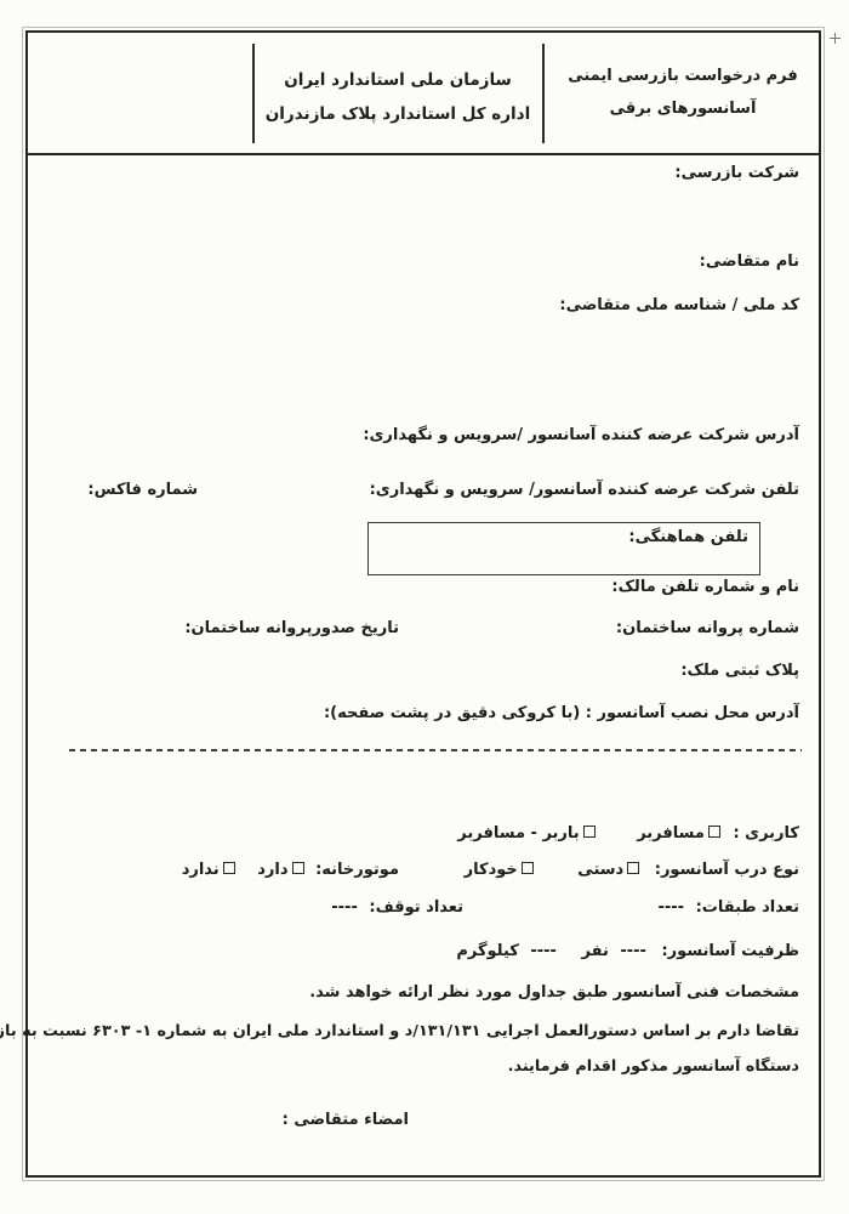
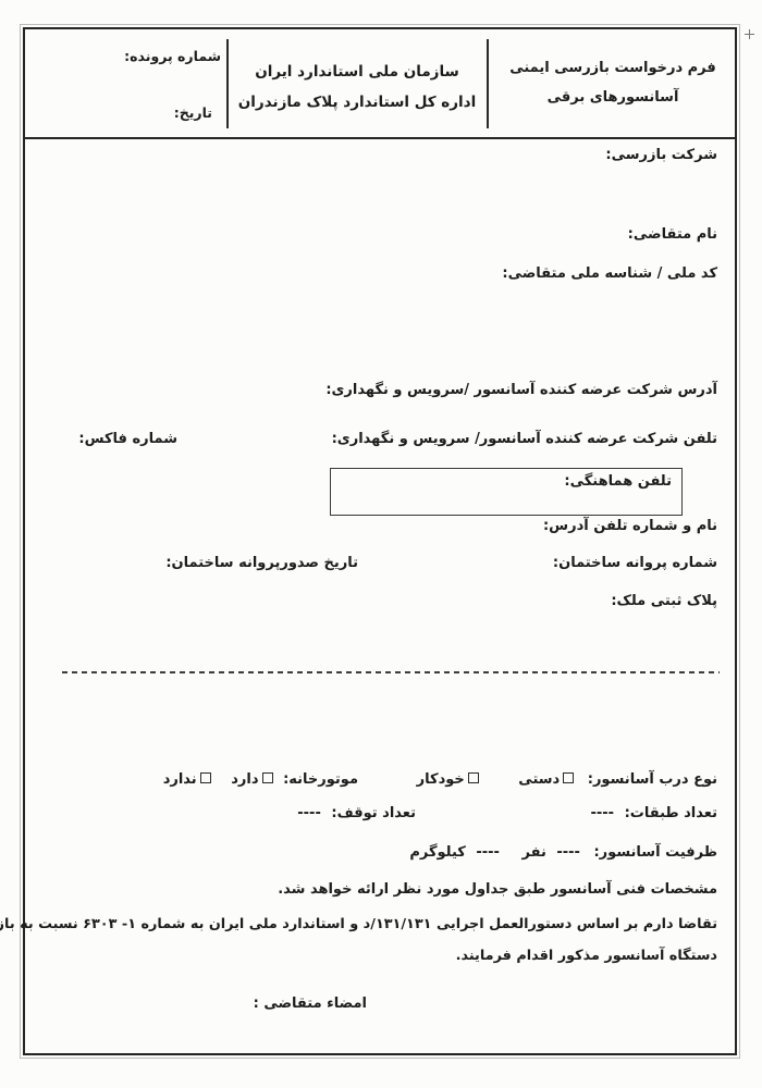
  فرم درخواست بازرسی ایمنی
  آسانسورهای برقی
  سازمان ملی استاندارد ایران
  اداره کل استاندارد پلاک مازندران
+ شماره پرونده:
+ تاریخ:
  شرکت بازرسی:
  نام متقاضی:
  کد ملی / شناسه ملی متقاضی:
  آدرس شرکت عرضه کننده آسانسور /سرویس و نگهداری:
  تلفن شرکت عرضه کننده آسانسور/ سرویس و نگهداری:
  شماره فاکس:
  تلفن هماهنگی:
- نام و شماره تلفن مالک:
+ نام و شماره تلفن آدرس:
  شماره پروانه ساختمان:
  تاریخ صدورپروانه ساختمان:
  پلاک ثبتی ملک:
- آدرس محل نصب آسانسور : (با کروکی دقیق در پشت صفحه):
- کاربری : مسافربر باربر - مسافربر
  نوع درب آسانسور: دستی خودکار
  موتورخانه: دارد ندارد
  تعداد طبقات: ----
  تعداد توقف: ----
  ظرفیت آسانسور: ---- نفر ---- کیلوگرم
  مشخصات فنی آسانسور طبق جداول مورد نظر ارائه خواهد شد.
  تقاضا دارم بر اساس دستورالعمل اجرایی ۱۳۱/۱۳۱/د و استاندارد ملی ایران به شماره ۱- ۶۳۰۳ نسبت به باز
  دستگاه آسانسور مذکور اقدام فرمایند.
  امضاء متقاضی :
